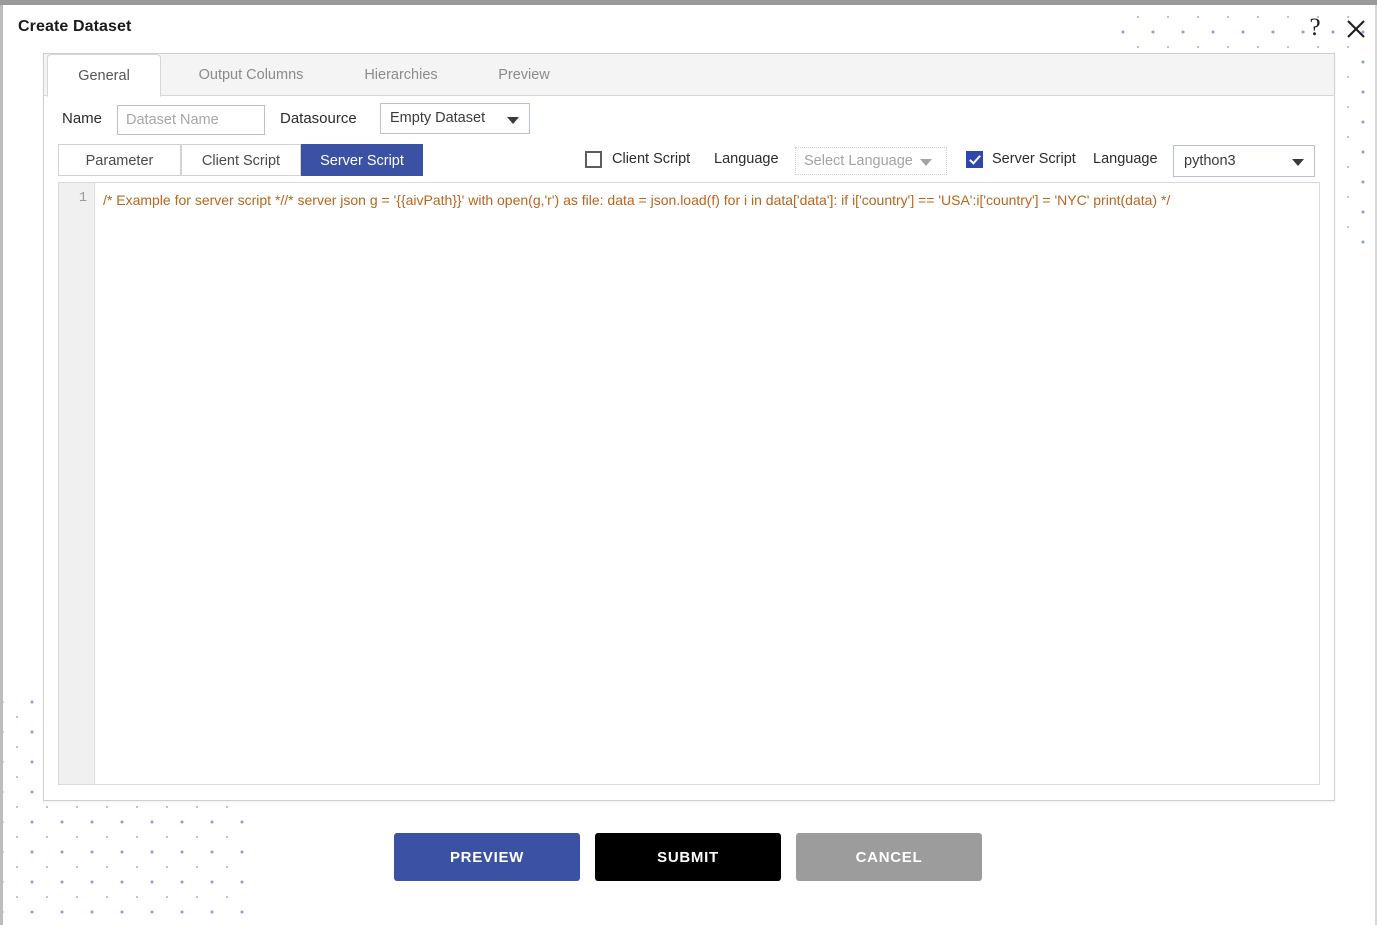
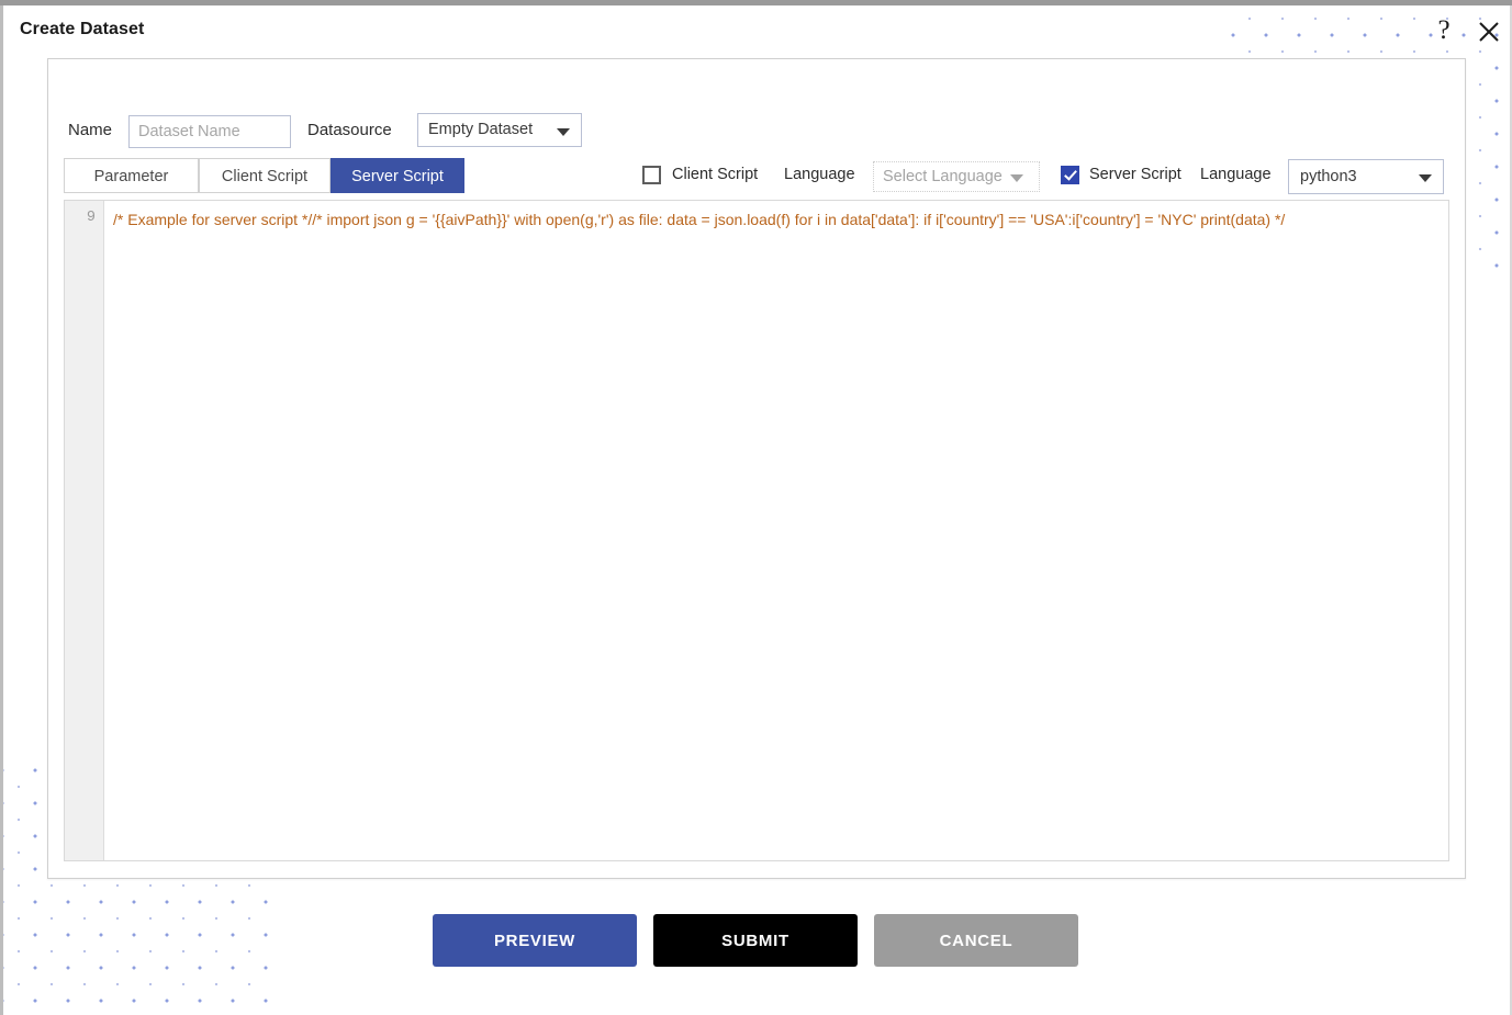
  Create Dataset
  ?
- General
- Output Columns
- Hierarchies
- Preview
  Name
  Dataset Name
  Datasource
  Empty Dataset
  Parameter
  Client Script
  Server Script
  Client Script
  Language
  Select Language
  Server Script
  Language
  python3
- 1
+ 9
- /* Example for server script *//* server json g = '{{aivPath}}' with open(g,'r') as file: data = json.load(f) for i in data['data']: if i['country'] == 'USA':i['country'] = 'NYC' print(data) */
+ /* Example for server script *//* import json g = '{{aivPath}}' with open(g,'r') as file: data = json.load(f) for i in data['data']: if i['country'] == 'USA':i['country'] = 'NYC' print(data) */
  PREVIEW
  SUBMIT
  CANCEL
